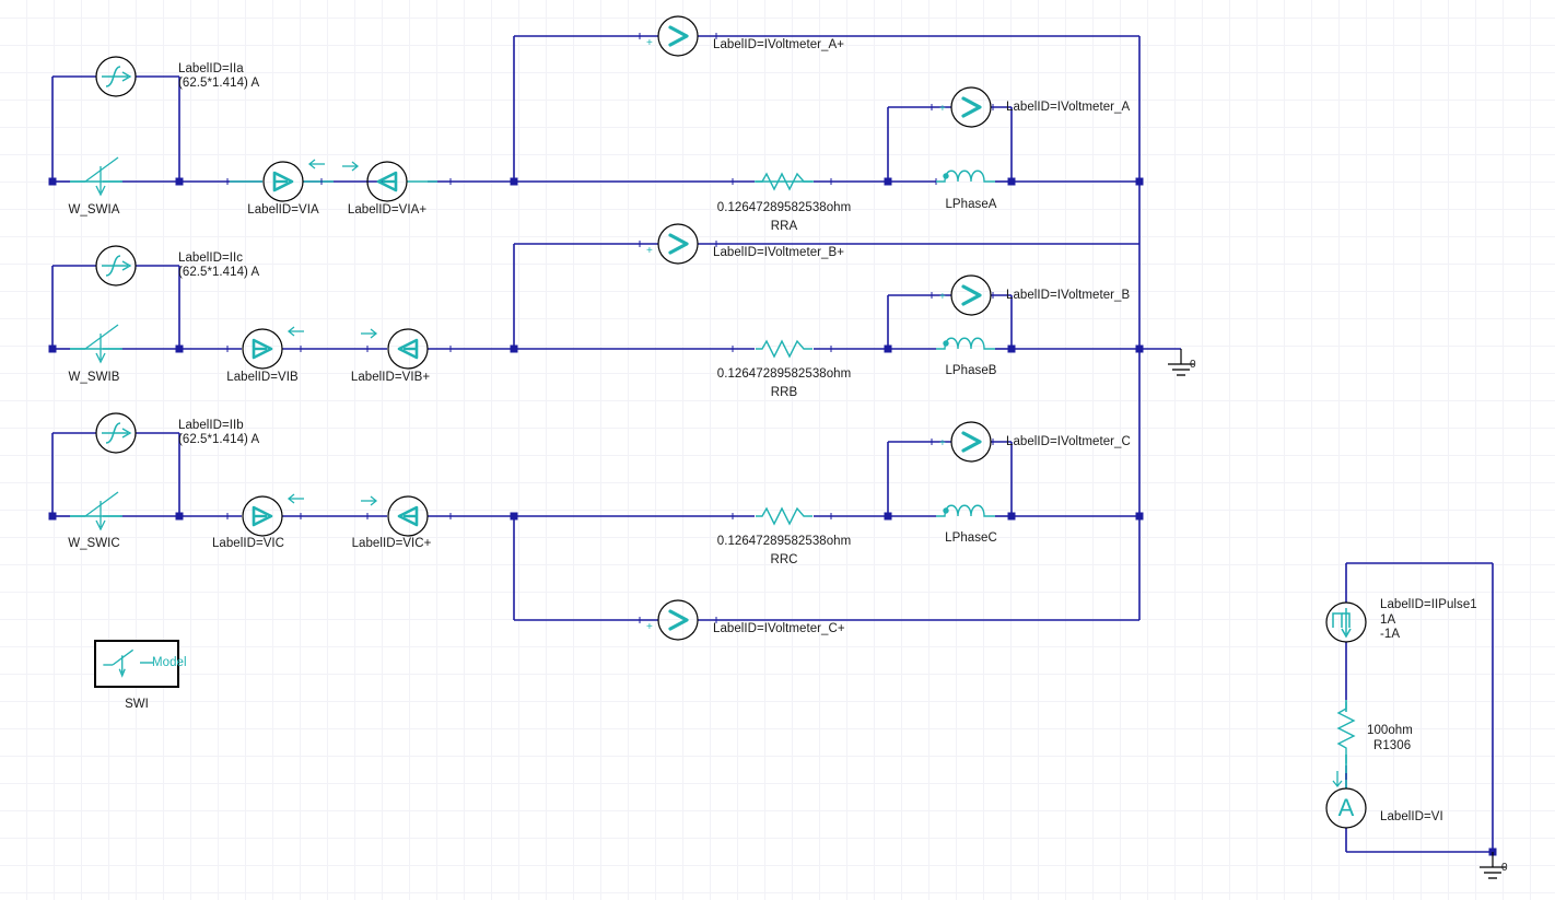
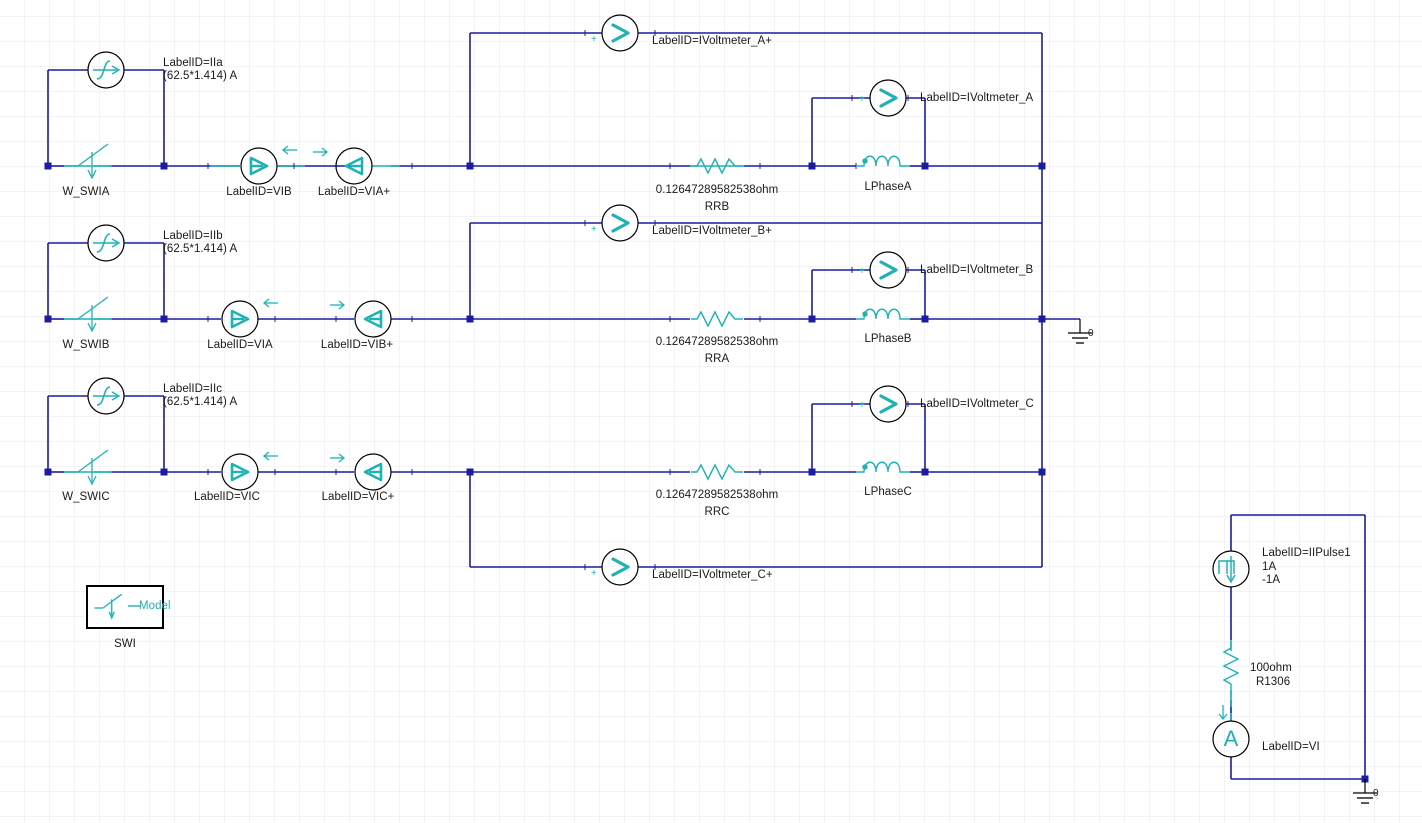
  LabelID=IIa
  (62.5*1.414) A
  W_SWIA
- LabelID=VIA
+ LabelID=VIB
  LabelID=VIA+
  LabelID=IVoltmeter_A+
  LabelID=IVoltmeter_A
  0.12647289582538ohm
- RRA
+ RRB
  LPhaseA
  +
  +
- LabelID=IIc
+ LabelID=IIb
  (62.5*1.414) A
  W_SWIB
- LabelID=VIB
+ LabelID=VIA
  LabelID=VIB+
  LabelID=IVoltmeter_B+
  LabelID=IVoltmeter_B
  0.12647289582538ohm
- RRB
+ RRA
  LPhaseB
  +
  +
- LabelID=IIb
+ LabelID=IIc
  (62.5*1.414) A
  W_SWIC
  LabelID=VIC
  LabelID=VIC+
  LabelID=IVoltmeter_C+
  LabelID=IVoltmeter_C
  0.12647289582538ohm
  RRC
  LPhaseC
  +
  +
  0
  Model
  SWI
  LabelID=IIPulse1
  1A
  -1A
  100ohm
  R1306
  LabelID=VI
  0
